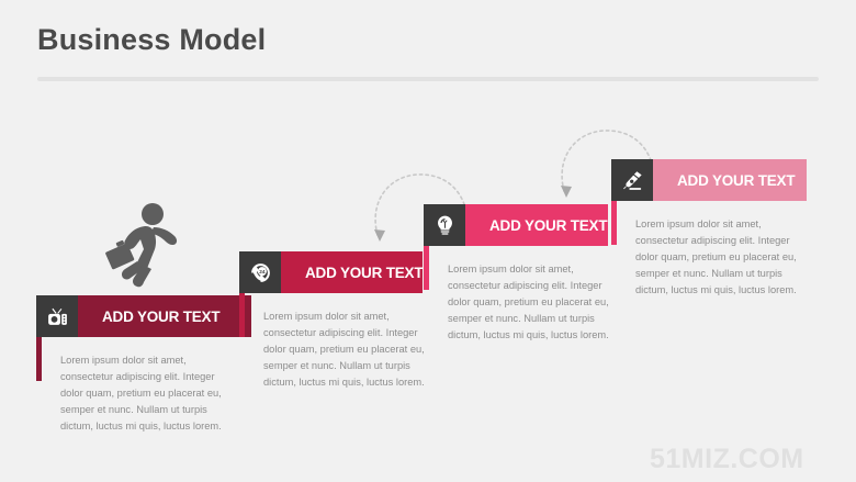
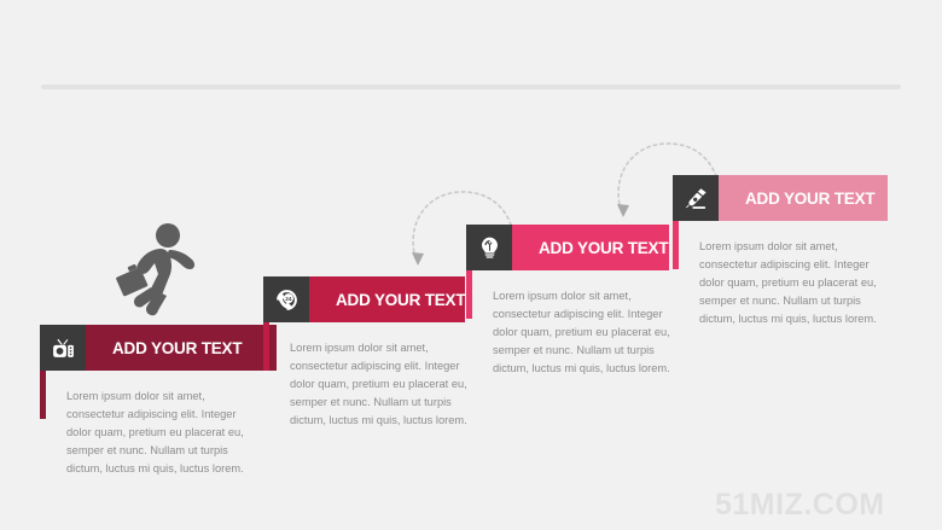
- Business Model
  ADD YOUR TEXT
  Lorem ipsum dolor sit amet,
  consectetur adipiscing elit. Integer
  dolor quam, pretium eu placerat eu,
  semper et nunc. Nullam ut turpis
  dictum, luctus mi quis, luctus lorem.
  ADD YOUR TEXT
  Lorem ipsum dolor sit amet,
  consectetur adipiscing elit. Integer
  dolor quam, pretium eu placerat eu,
  semper et nunc. Nullam ut turpis
  dictum, luctus mi quis, luctus lorem.
  ADD YOUR TEXT
  Lorem ipsum dolor sit amet,
  consectetur adipiscing elit. Integer
  dolor quam, pretium eu placerat eu,
  semper et nunc. Nullam ut turpis
  dictum, luctus mi quis, luctus lorem.
  ADD YOUR TEXT
  Lorem ipsum dolor sit amet,
  consectetur adipiscing elit. Integer
  dolor quam, pretium eu placerat eu,
  semper et nunc. Nullam ut turpis
  dictum, luctus mi quis, luctus lorem.
